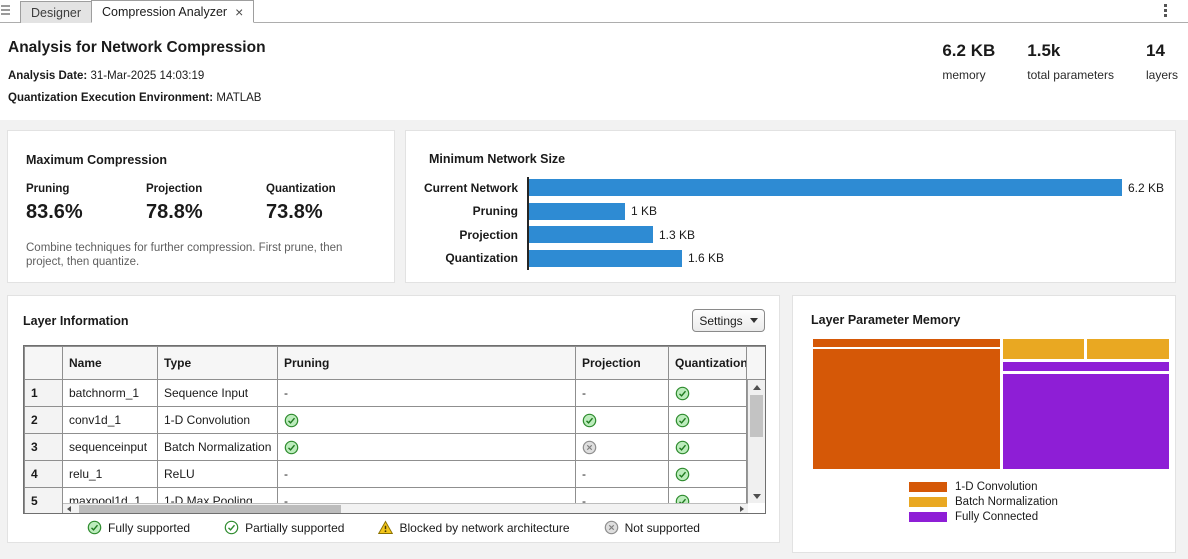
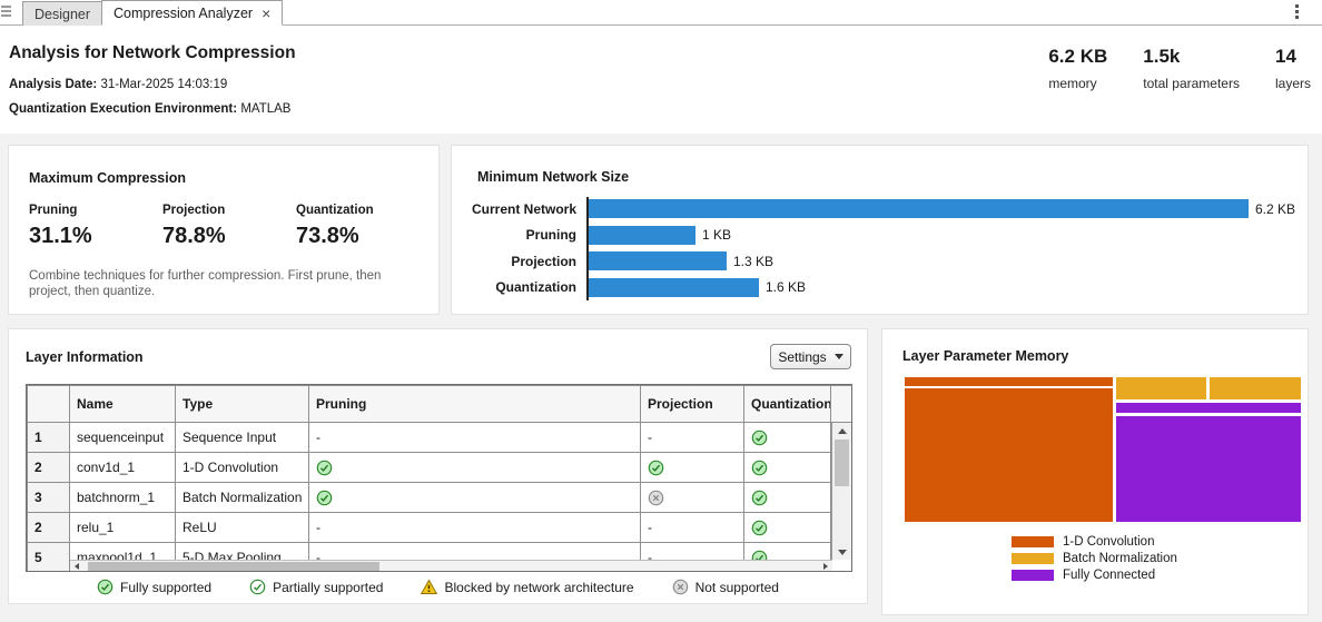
  Designer
  Compression Analyzer
  ×
  Analysis for Network Compression
  Analysis Date: 31-Mar-2025 14:03:19
  Quantization Execution Environment: MATLAB
  6.2 KB
  memory
  1.5k
  total parameters
  14
  layers
  Maximum Compression
  Pruning
- 83.6%
+ 31.1%
  Projection
  78.8%
  Quantization
  73.8%
  Combine techniques for further compression. First prune, then project, then quantize.
  Minimum Network Size
  Current Network
  6.2 KB
  Pruning
  1 KB
  Projection
  1.3 KB
  Quantization
  1.6 KB
  Layer Information
  Settings
  	Name	Type	Pruning	Projection	Quantization
- 1	batchnorm_1	Sequence Input	-	-
+ 1	sequenceinput	Sequence Input	-	-
  2	conv1d_1	1-D Convolution
- 3	sequenceinput	Batch Normalization
+ 3	batchnorm_1	Batch Normalization
- 4	relu_1	ReLU	-	-
+ 2	relu_1	ReLU	-	-
- 5	maxpool1d_1	1-D Max Pooling	-	-
+ 5	maxpool1d_1	5-D Max Pooling	-	-
  Fully supported
  Partially supported
  Blocked by network architecture
  Not supported
  Layer Parameter Memory
  1-D Convolution
  Batch Normalization
  Fully Connected
